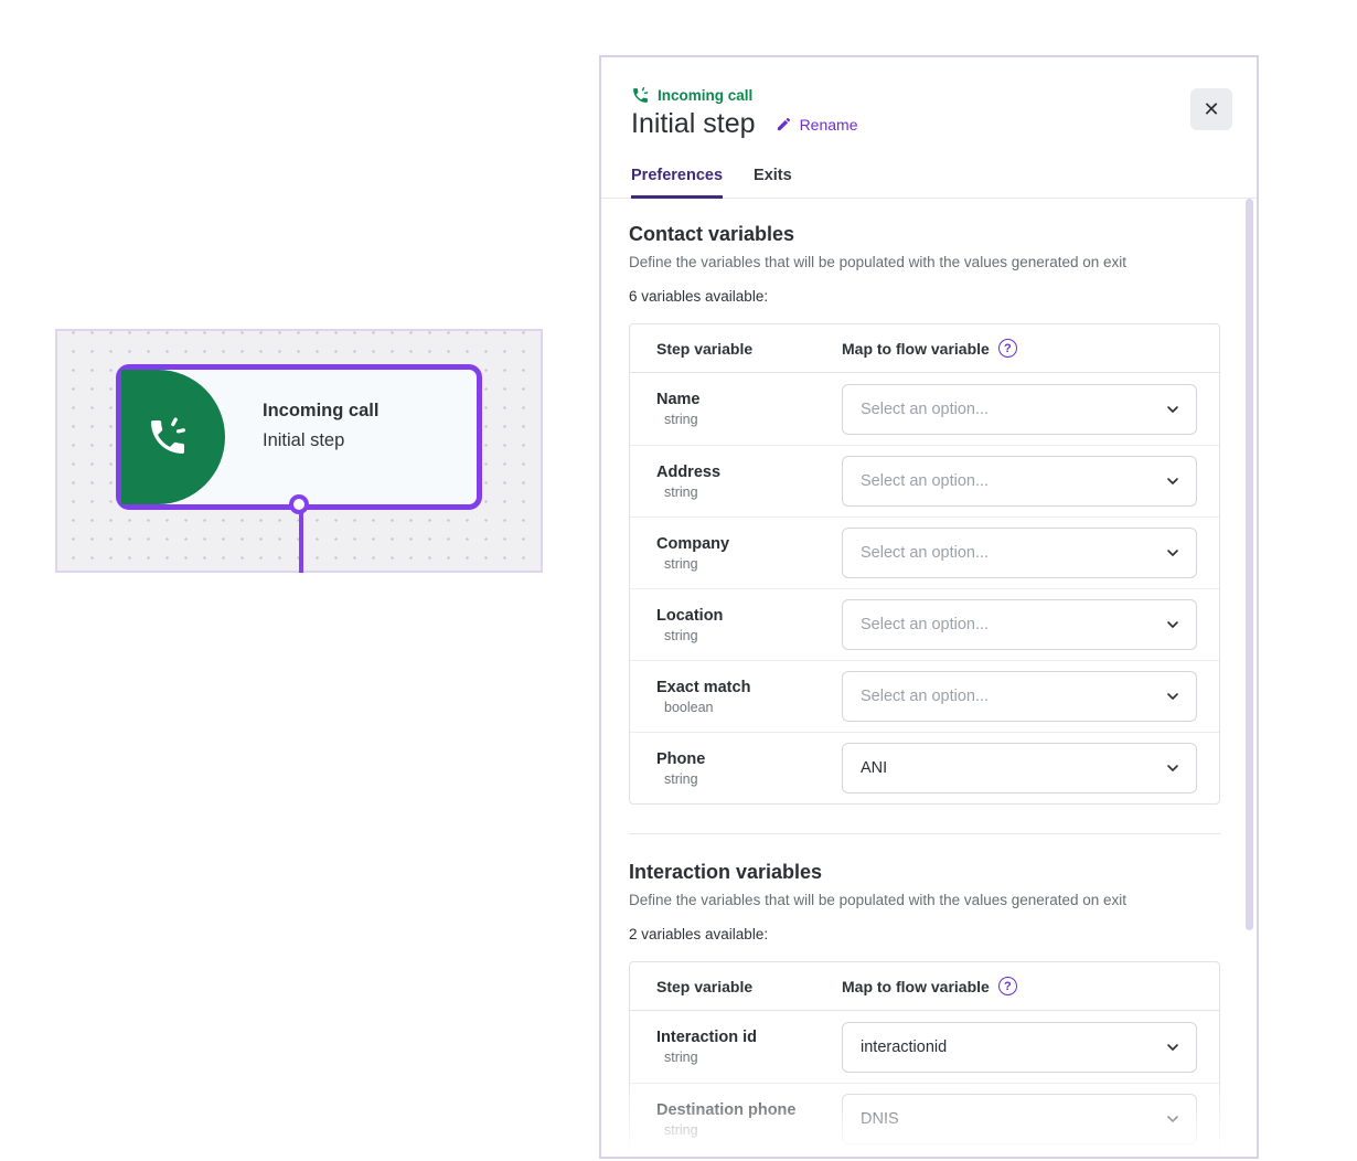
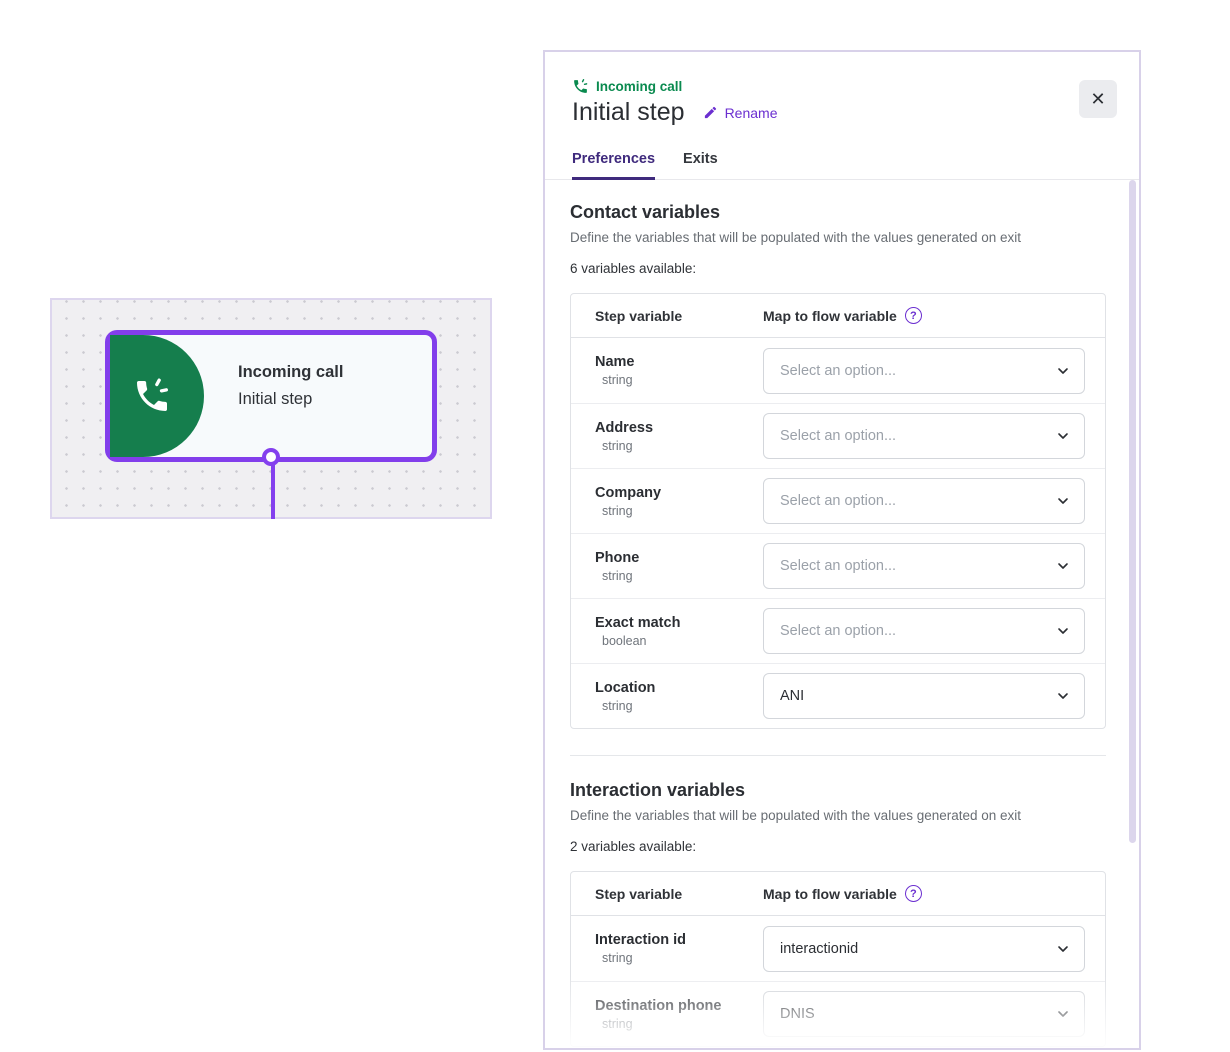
  Incoming call
  Initial step
  Incoming call
  Initial step
  Rename
  ✕
  Preferences
  Exits
  Contact variables
  Define the variables that will be populated with the values generated on exit
  6 variables available:
  Step variable
  Map to flow variable
  ?
  Name
  string
  Select an option...
  Address
  string
  Select an option...
  Company
  string
  Select an option...
- Location
+ Phone
  string
  Select an option...
  Exact match
  boolean
  Select an option...
- Phone
+ Location
  string
  ANI
  Interaction variables
  Define the variables that will be populated with the values generated on exit
  2 variables available:
  Step variable
  Map to flow variable
  ?
  Interaction id
  string
  interactionid
